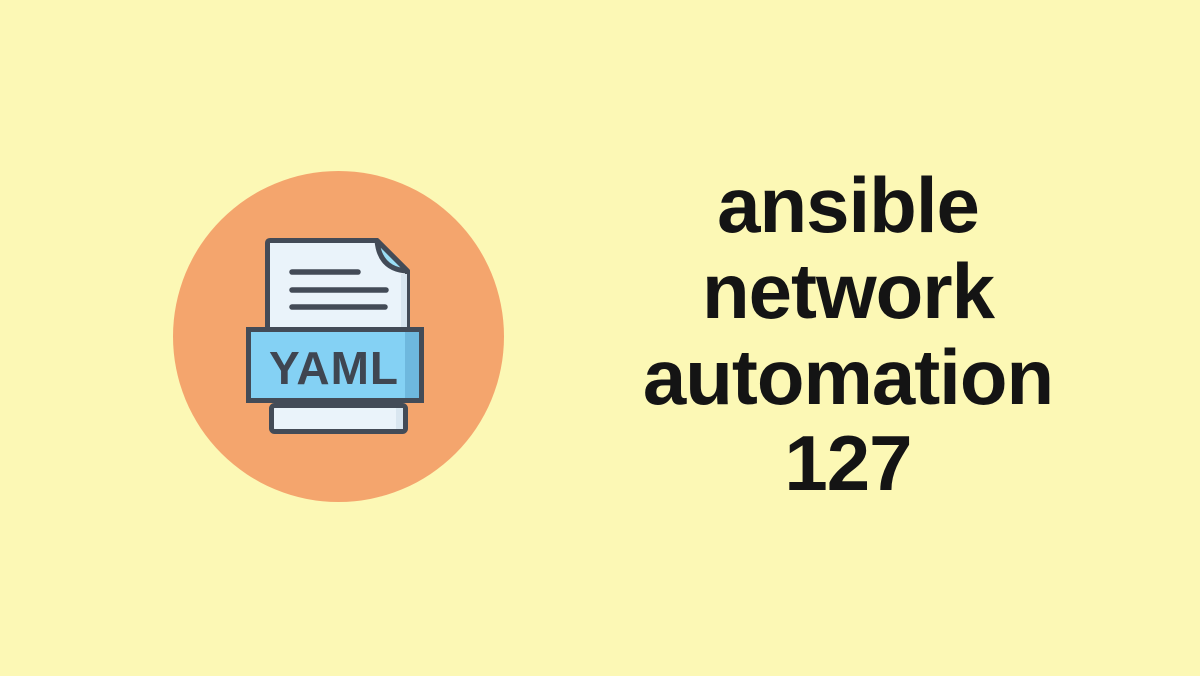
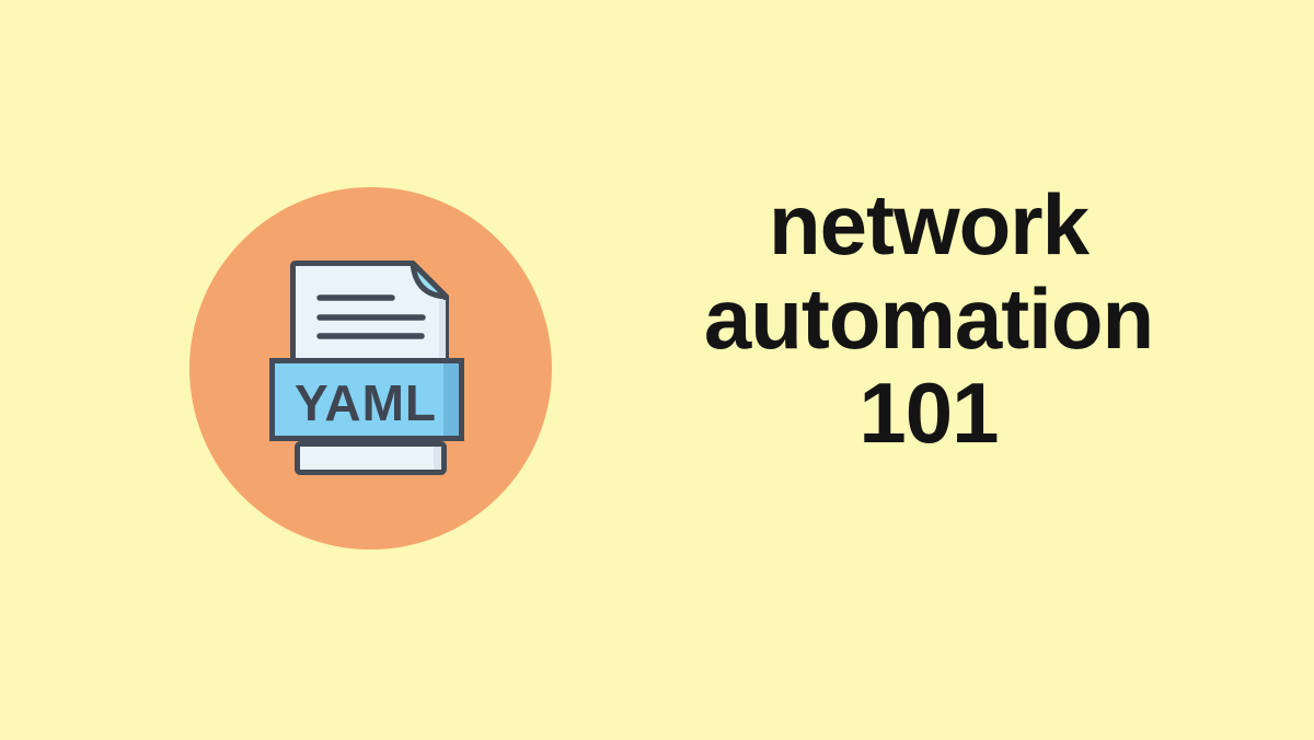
  YAML
- ansible
  network
  automation
- 127
+ 101
